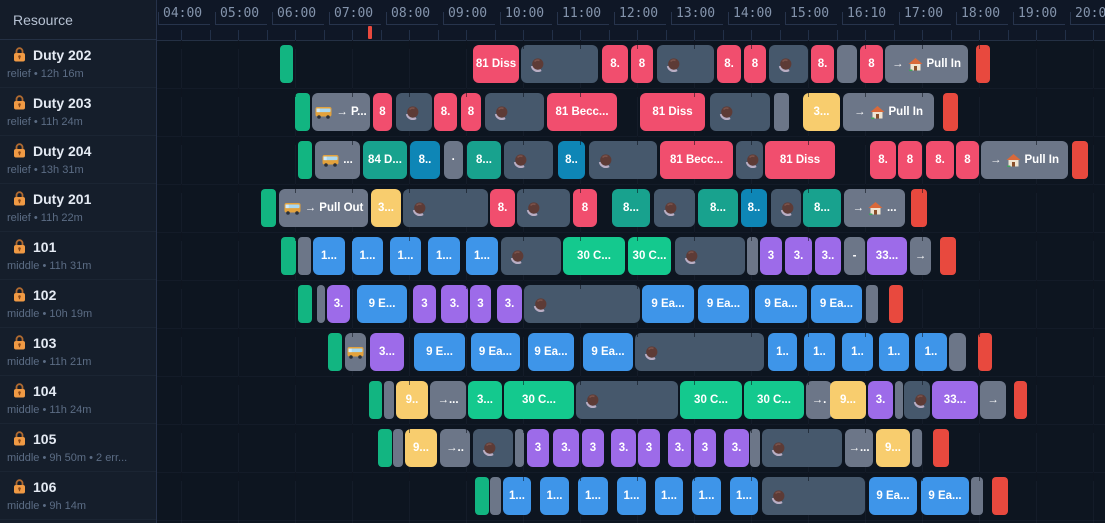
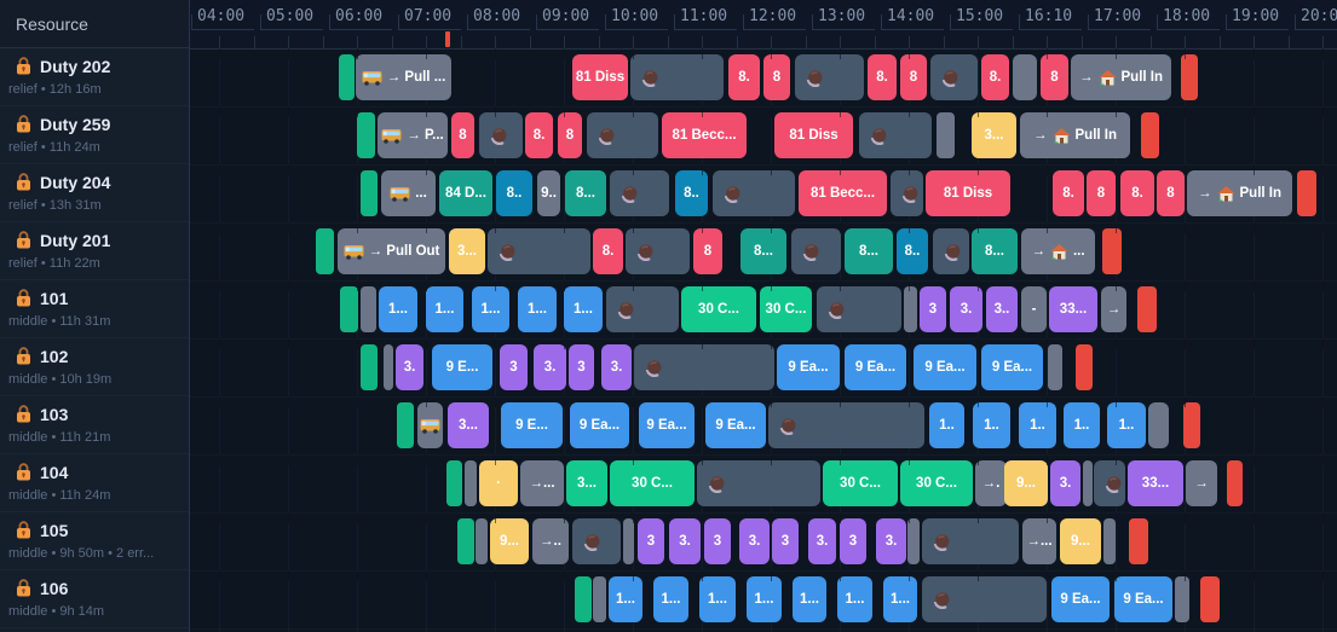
+ → Pull ...
  81 Diss
  8.
  8
  8.
  8
  8.
  8
  →
  Pull In
  → P...
  8
  8.
  8
  81 Becc...
  81 Diss
  3...
  →
  Pull In
  ...
  84 D...
  8..
- ·
+ 9..
  8...
  8..
  81 Becc...
  81 Diss
  8.
  8
  8.
  8
  →
  Pull In
  → Pull Out
  3...
  8.
  8
  8...
  8...
  8..
  8...
  →
  ...
  1...
  1...
  1...
  1...
  1...
  30 C...
  30 C...
  3
  3.
  3..
  -
  33...
  →
  3.
  9 E...
  3
  3.
  3
  3.
  9 Ea...
  9 Ea...
  9 Ea...
  9 Ea...
  3...
  9 E...
  9 Ea...
  9 Ea...
  9 Ea...
  1..
  1..
  1..
  1..
  1..
- 9..
+ ·
  →...
  3...
  30 C...
  30 C...
  30 C...
  →.
  9...
  3.
  33...
  →
  9...
  →..
  3
  3.
  3
  3.
  3
  3.
  3
  3.
  →...
  9...
  1...
  1...
  1...
  1...
  1...
  1...
  1...
  9 Ea...
  9 Ea...
  04:00
  05:00
  06:00
  07:00
  08:00
  09:00
  10:00
  11:00
  12:00
  13:00
  14:00
  15:00
  16:10
  17:00
  18:00
  19:00
  20:0
  Resource
  Duty 202
  relief • 12h 16m
- Duty 203
+ Duty 259
  relief • 11h 24m
  Duty 204
  relief • 13h 31m
  Duty 201
  relief • 11h 22m
  101
  middle • 11h 31m
  102
  middle • 10h 19m
  103
  middle • 11h 21m
  104
  middle • 11h 24m
  105
  middle • 9h 50m • 2 err...
  106
  middle • 9h 14m
